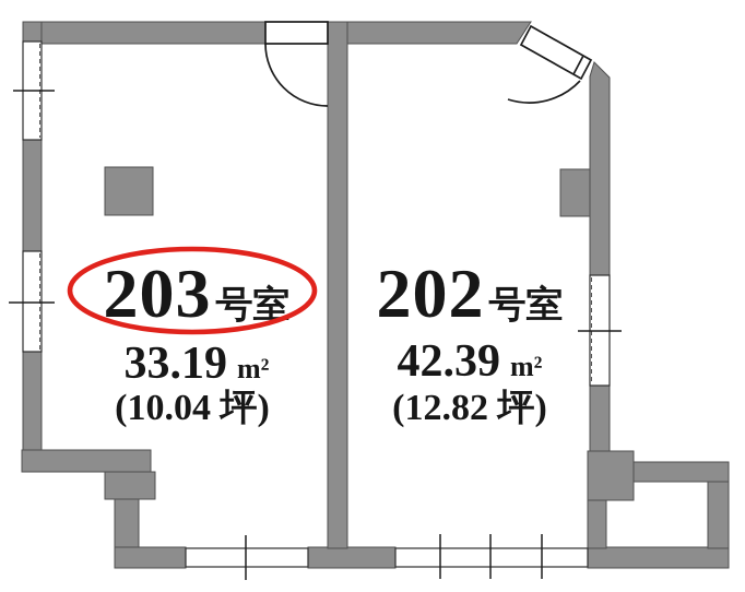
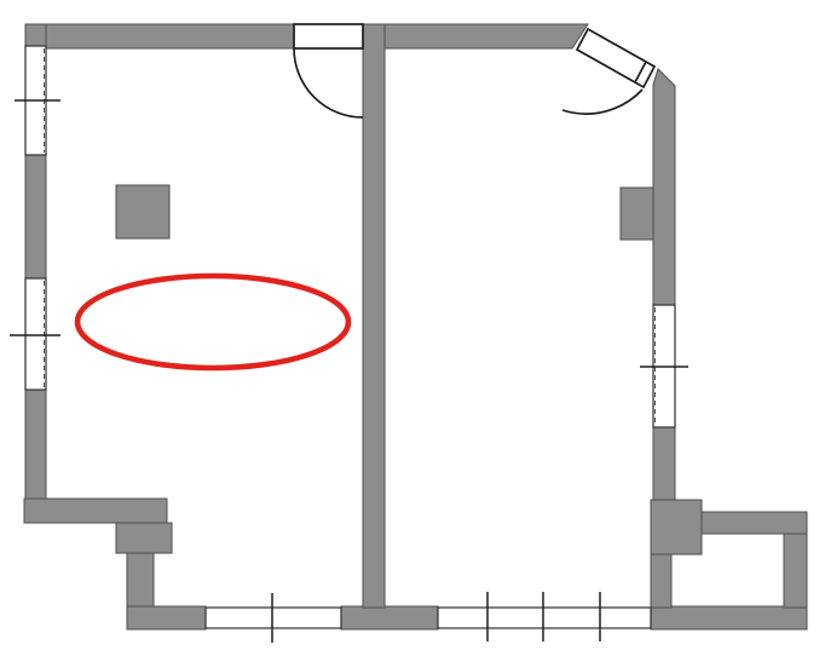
- 203号室
- 33.19 m²
- (10.04 坪)
- 202号室
- 42.39 m²
- (12.82 坪)
